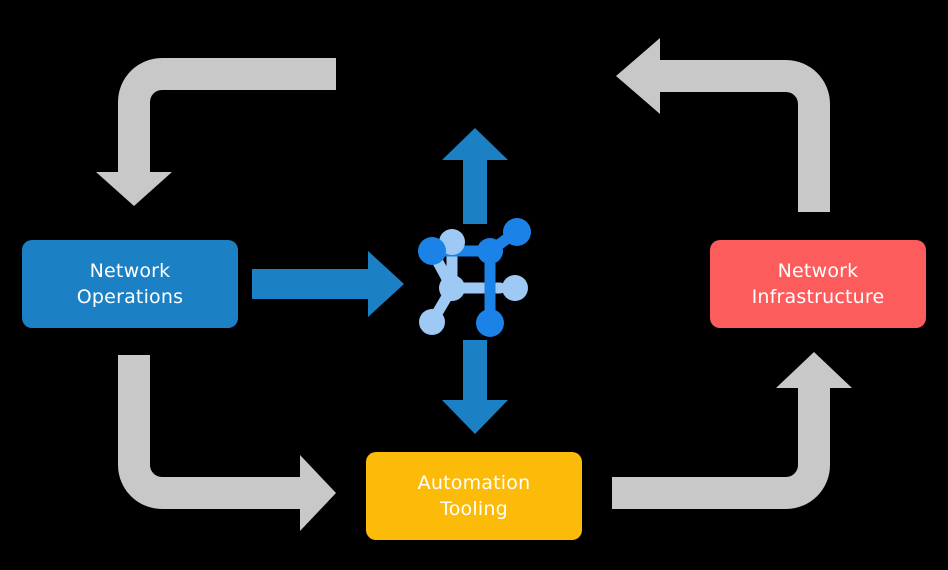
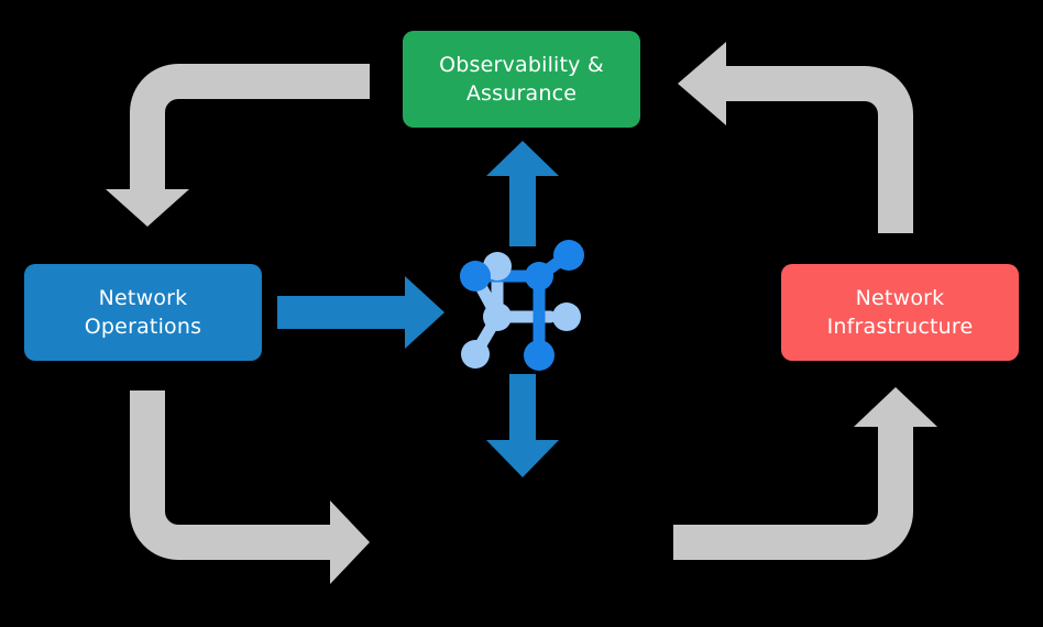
+ Observability &
+ Assurance
  Network
  Operations
  Network
  Infrastructure
- Automation
- Tooling
